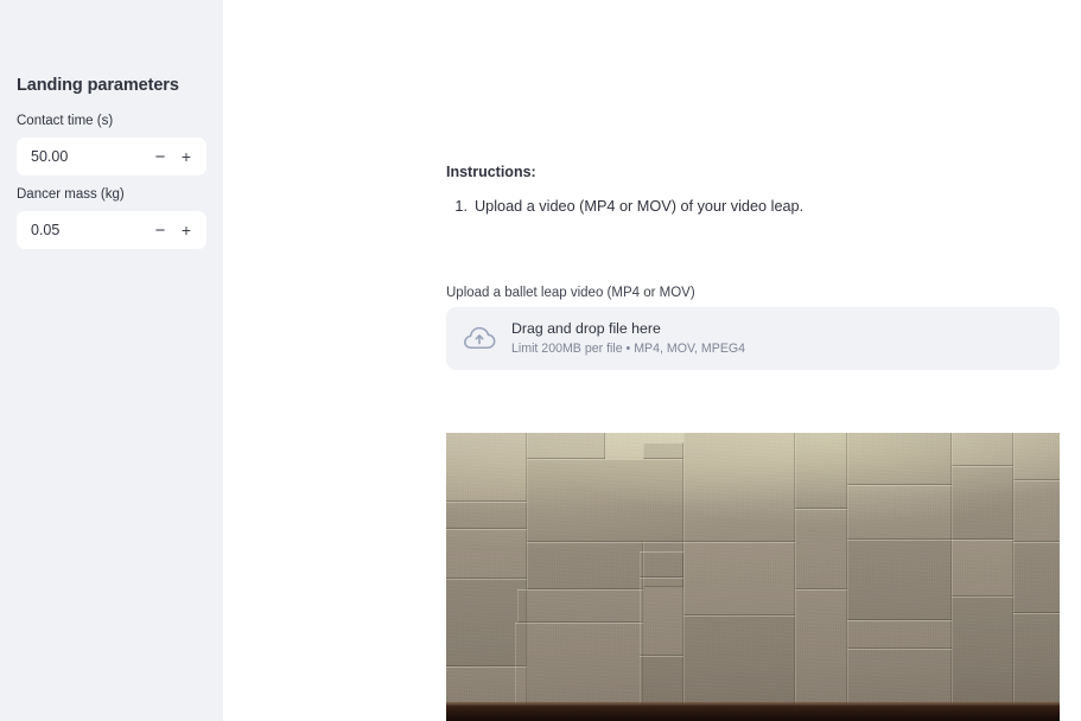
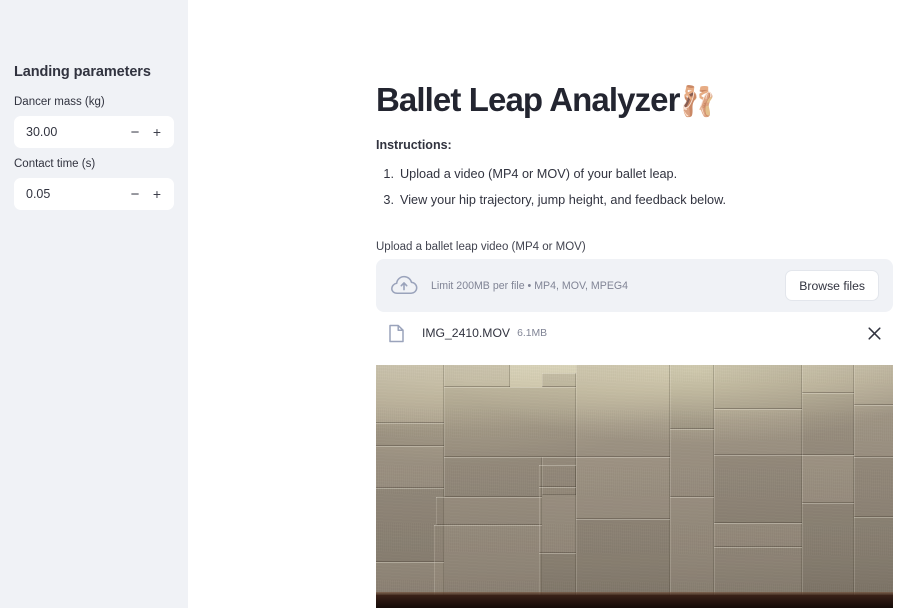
  Landing parameters
- Contact time (s)
+ Dancer mass (kg)
- 50.00
+ 30.00
  −
  +
- Dancer mass (kg)
+ Contact time (s)
  0.05
  −
  +
+ Ballet Leap Analyzer🩰
  Instructions:
  1.
- Upload a video (MP4 or MOV) of your video leap.
+ Upload a video (MP4 or MOV) of your ballet leap.
+ 3.
+ View your hip trajectory, jump height, and feedback below.
  Upload a ballet leap video (MP4 or MOV)
- Drag and drop file here
  Limit 200MB per file • MP4, MOV, MPEG4
+ Browse files
+ IMG_2410.MOV
+ 6.1MB
